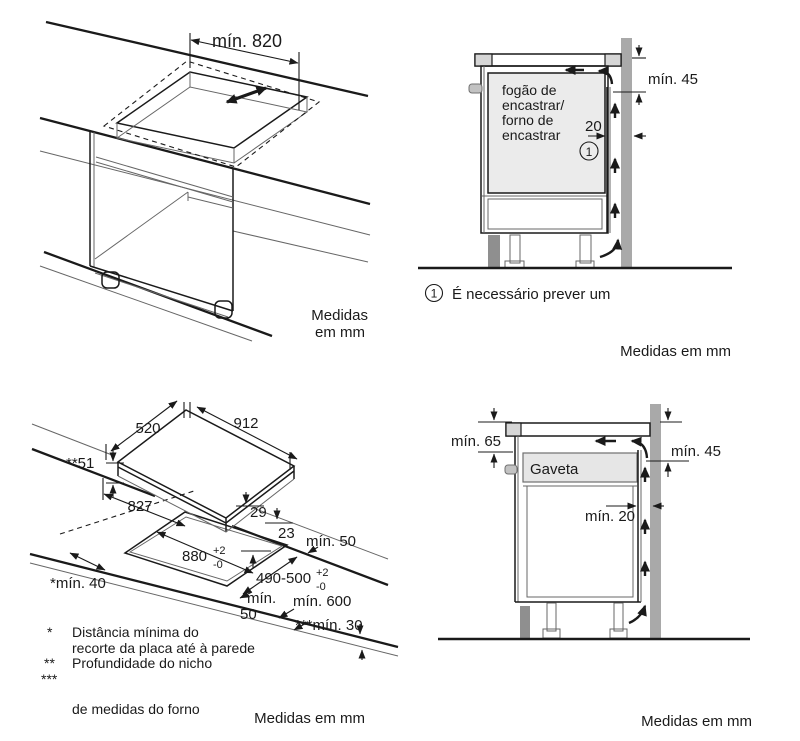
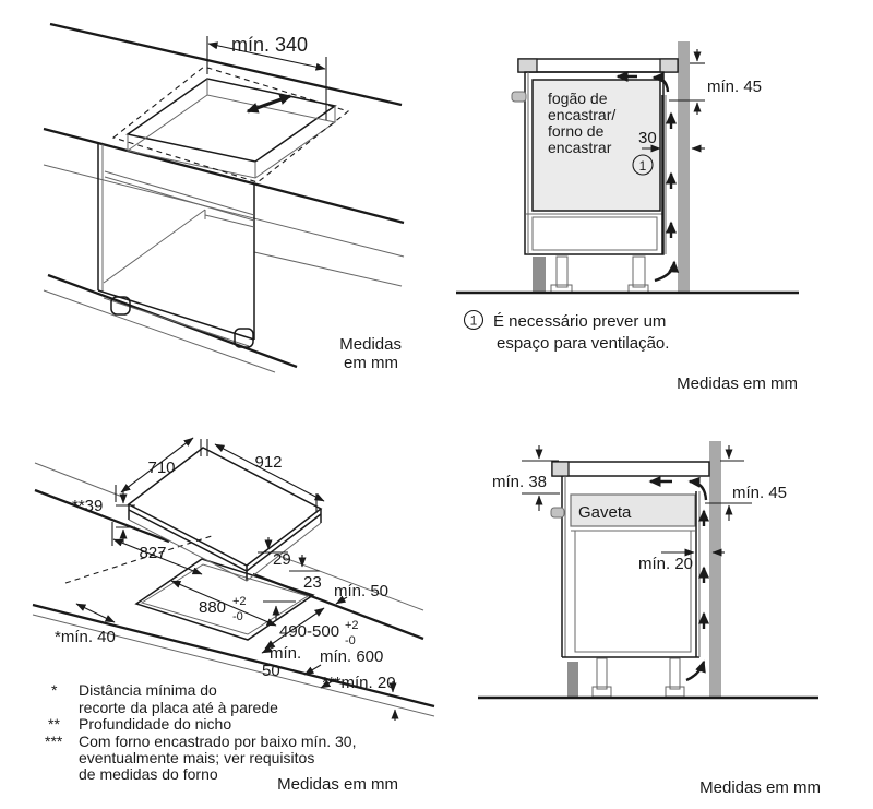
- mín. 820
+ mín. 340
  Medidas
  em mm
  fogão de
  encastrar/
  forno de
  encastrar
  mín. 45
- 20
+ 30
  1
  1
  É necessário prever um
+ espaço para ventilação.
  Medidas em mm
- 520
+ 710
  912
- **51
+ **39
  827
  29
  23
  880
  +2
  -0
  490-500
  +2
  -0
  mín. 50
  mín.
  50
  mín. 600
- ***mín. 30
+ ***mín. 20
  *mín. 40
  *
  Distância mínima do
  recorte da placa até à parede
  **
  Profundidade do nicho
  ***
+ Com forno encastrado por baixo mín. 30,
+ eventualmente mais; ver requisitos
  de medidas do forno
  Medidas em mm
  Gaveta
- mín. 65
+ mín. 38
  mín. 45
  mín. 20
  Medidas em mm
